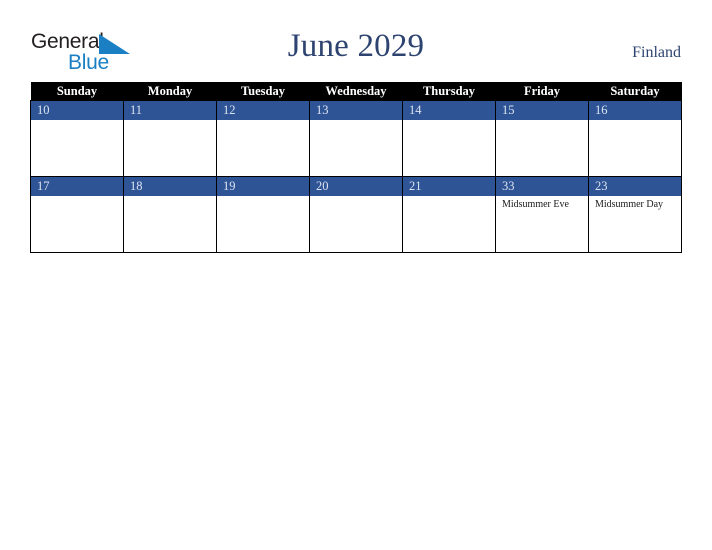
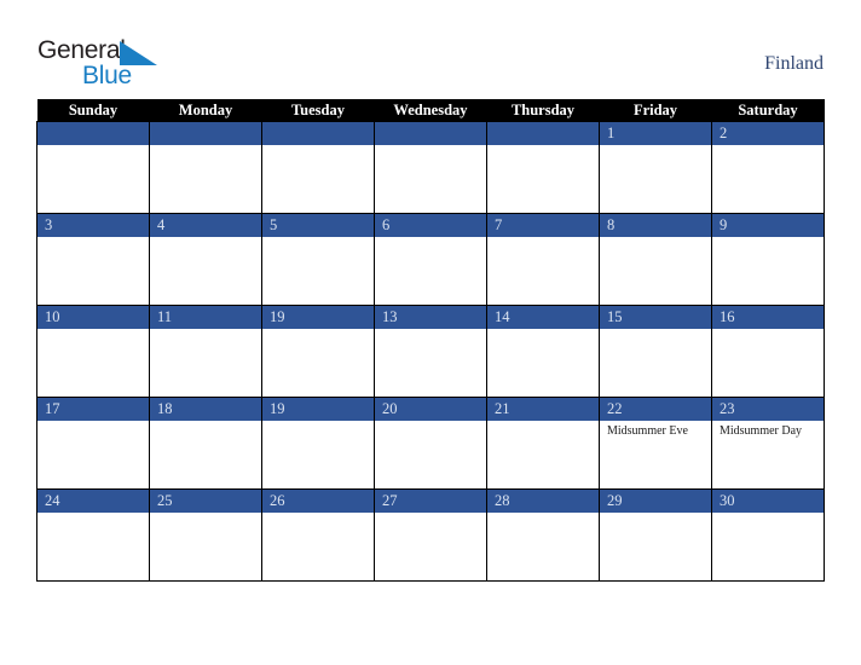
  Genera
  Blue
- June 2029
  Finland
  Sunday	Monday	Tuesday	Wednesday	Thursday	Friday	Saturday
+ 					1	2
+ 3	4	5	6	7	8	9
- 10	11	12	13	14	15	16
+ 10	11	19	13	14	15	16
- 17	18	19	20	21	33Midsummer Eve	23Midsummer Day
+ 17	18	19	20	21	22Midsummer Eve	23Midsummer Day
+ 24	25	26	27	28	29	30
